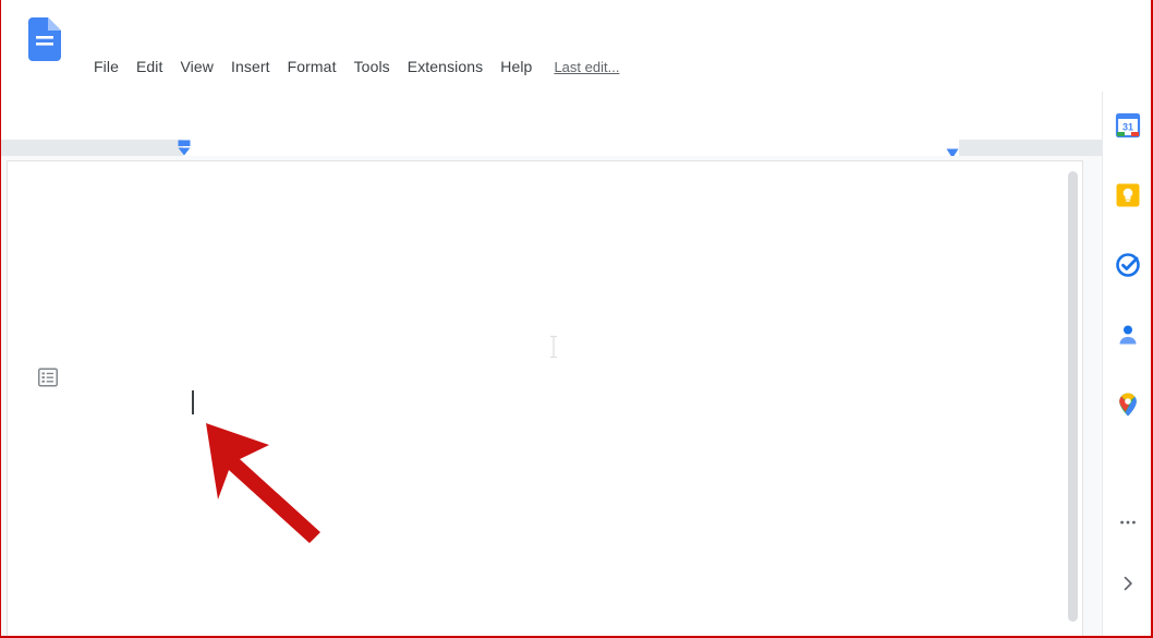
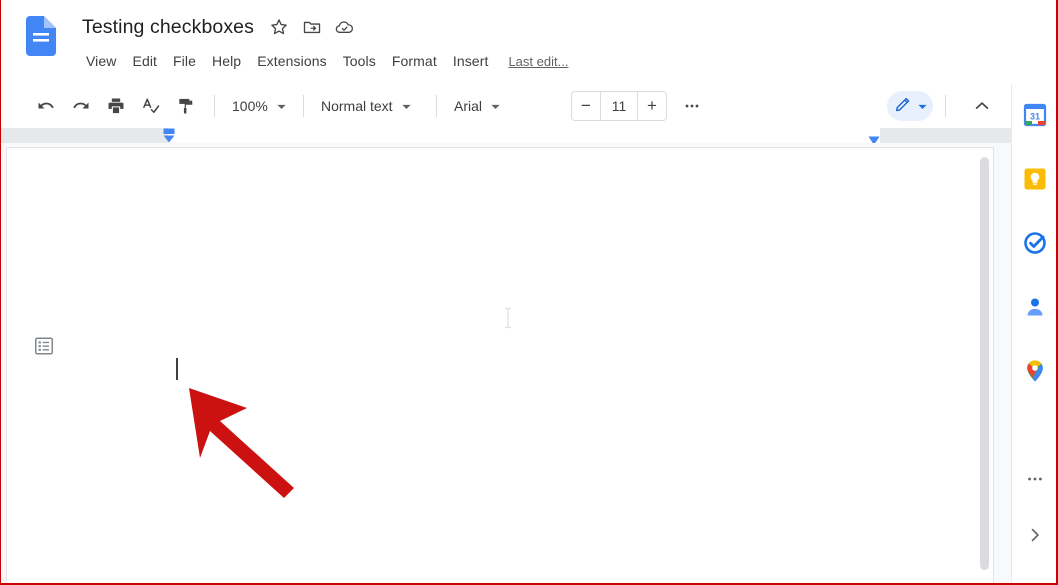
+ Testing checkboxes
- File
+ View
  Edit
- View
+ File
- Insert
+ Help
- Format
+ Extensions
  Tools
- Extensions
+ Format
- Help
+ Insert
  Last edit...
+ 100%
+ Normal text
+ Arial
+ −
+ 11
+ +
  31
